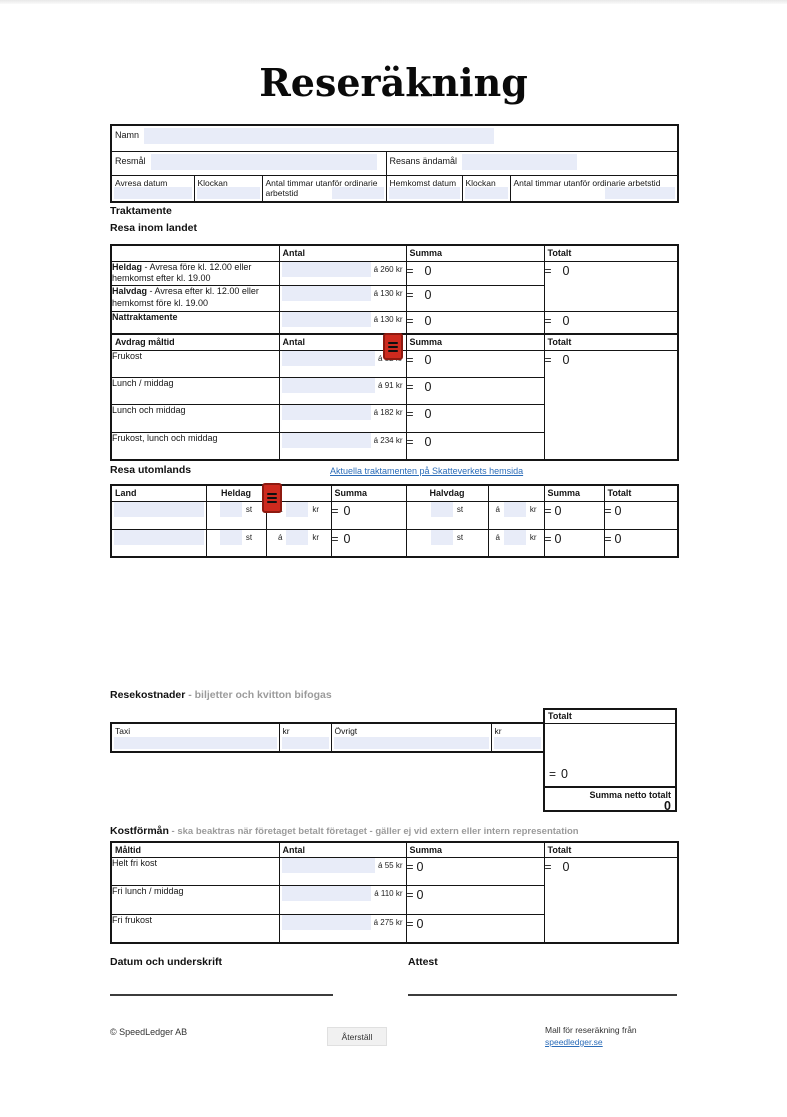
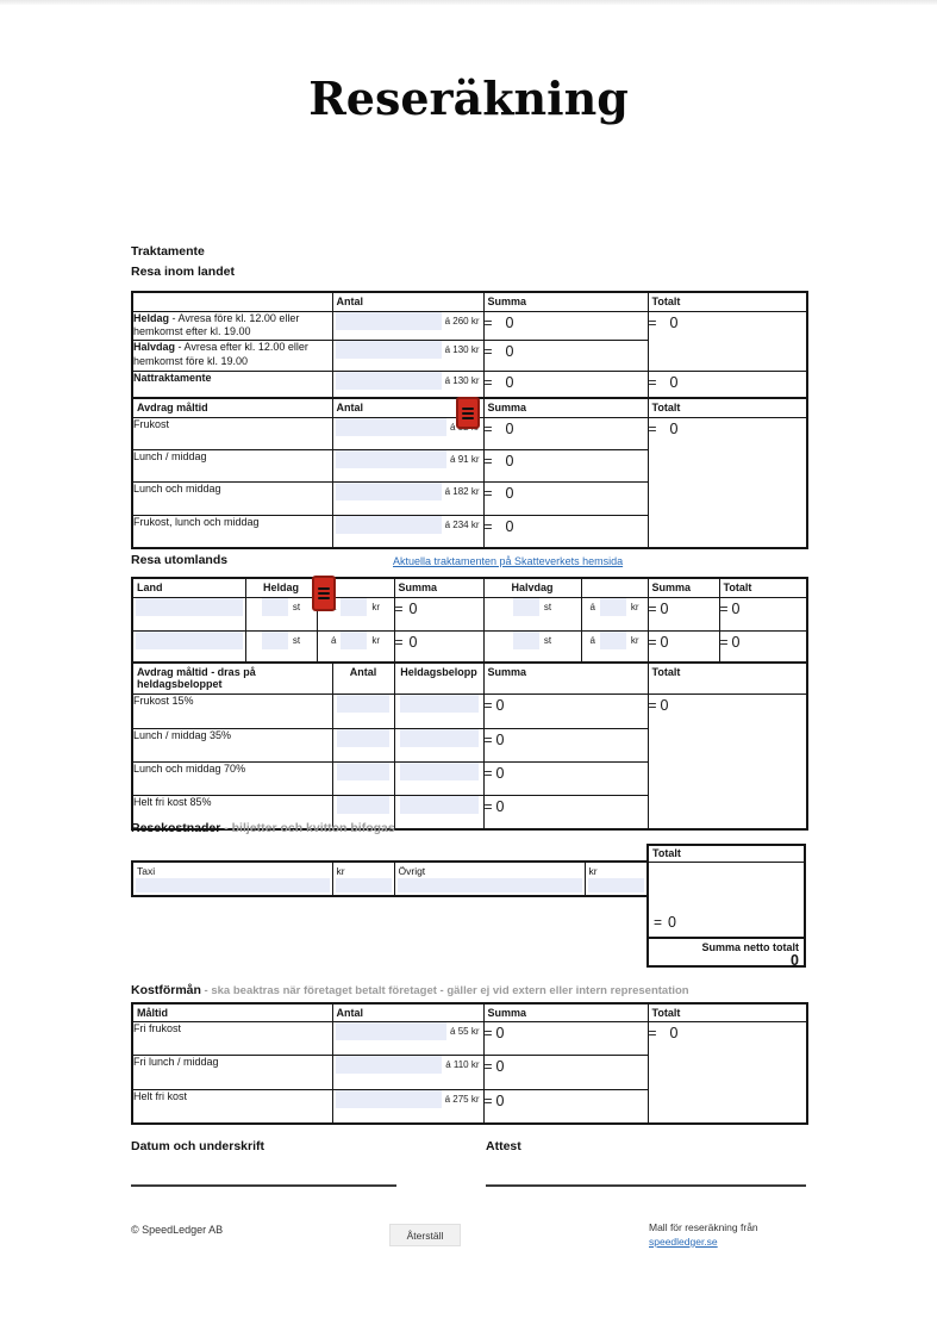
  Reseräkning
- Namn
- Resmål	Resans ändamål
- Avresa datum	Klockan	Antal timmar utanför ordinarie arbetstid	Hemkomst datum	Klockan	Antal timmar utanför ordinarie arbetstid
  Traktamente
  Resa inom landet
  	Antal	Summa	Totalt
  Heldag - Avresa före kl. 12.00 eller hemkomst efter kl. 19.00	á 260 kr	= 0	= 0
  Halvdag - Avresa efter kl. 12.00 eller hemkomst före kl. 19.00	á 130 kr	= 0
  Nattraktamente	á 130 kr	= 0	= 0
  Avdrag måltid	Antal	Summa	Totalt
  Frukost	á	= 0	= 0
  Lunch / middag	á 91 kr	= 0
  Lunch och middag	á 182 kr	= 0
  Frukost, lunch och middag	á 234 kr	= 0
  Resa utomlands
  Aktuella traktamenten på Skatteverkets hemsida
  Land	Heldag		Summa	Halvdag		Summa	Totalt
  	st	kr	= 0	st	á kr	= 0	= 0
  	st	á kr	= 0	st	á kr	= 0	= 0
+ Avdrag måltid - dras på heldagsbeloppet	Antal	Heldagsbelopp	Summa	Totalt
+ Frukost 15%			= 0	= 0
+ Lunch / middag 35%			= 0
+ Lunch och middag 70%			= 0
+ Helt fri kost 85%			= 0
  Resekostnader - biljetter och kvitton bifogas
  Totalt
  = 0
  Summa netto totalt
  0
  Taxi	kr	Övrigt	kr
  Kostförmån - ska beaktras när företaget betalt företaget - gäller ej vid extern eller intern representation
  Måltid	Antal	Summa	Totalt
- Helt fri kost	á 55 kr	= 0	= 0
+ Fri frukost	á 55 kr	= 0	= 0
  Fri lunch / middag	á 110 kr	= 0
- Fri frukost	á 275 kr	= 0
+ Helt fri kost	á 275 kr	= 0
  Datum och underskrift
  Attest
  © SpeedLedger AB
  Återställ
  Mall för reseräkning från
  speedledger.se
